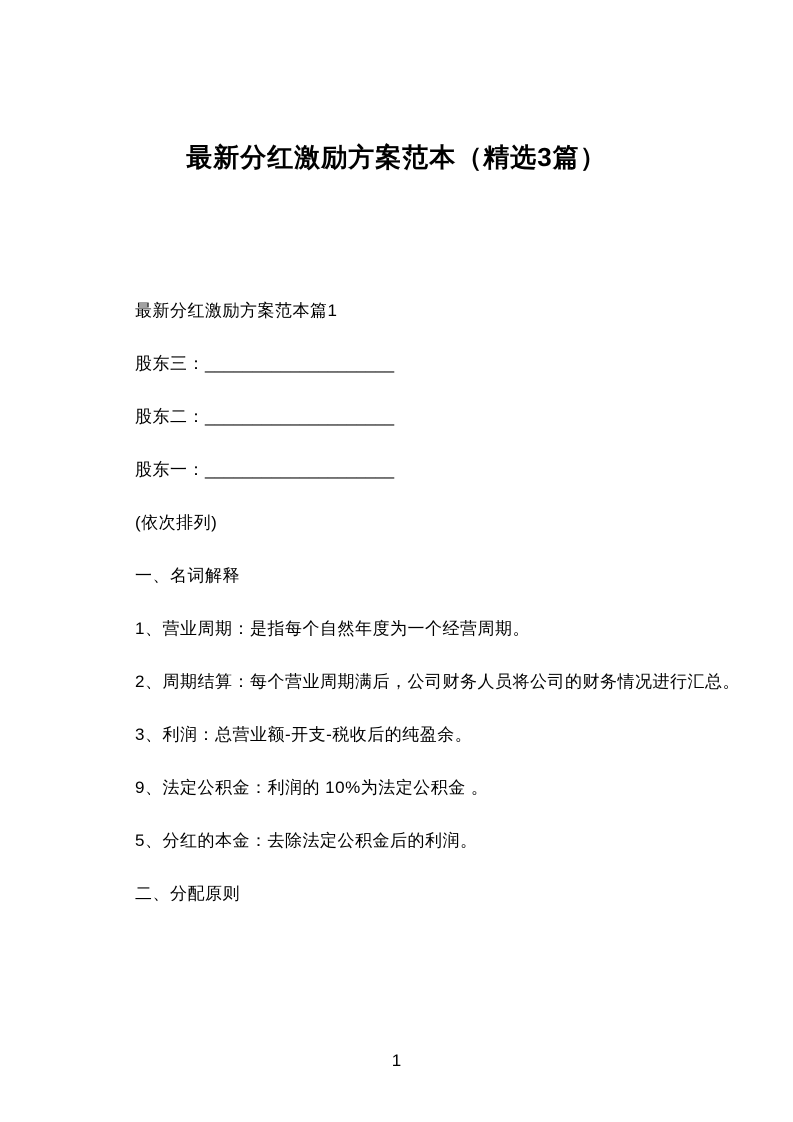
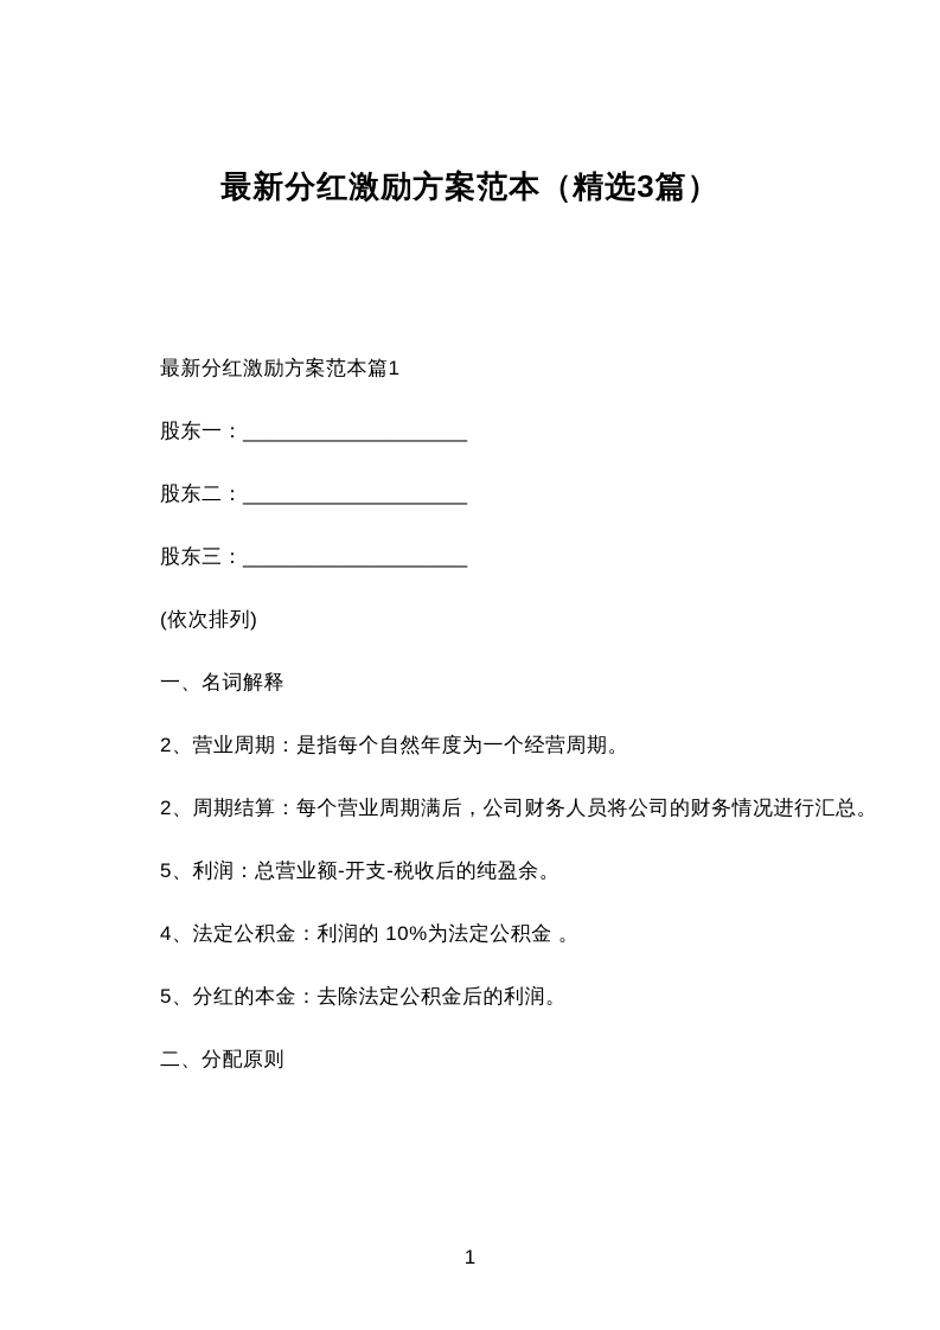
  最新分红激励方案范本（精选3篇）
  最新分红激励方案范本篇1
- 股东三：____________________
+ 股东一：____________________
  股东二：____________________
- 股东一：____________________
+ 股东三：____________________
  (依次排列)
  一、名词解释
- 1、营业周期：是指每个自然年度为一个经营周期。
+ 2、营业周期：是指每个自然年度为一个经营周期。
  2、周期结算：每个营业周期满后，公司财务人员将公司的财务情况进行汇总。
- 3、利润：总营业额-开支-税收后的纯盈余。
+ 5、利润：总营业额-开支-税收后的纯盈余。
- 9、法定公积金：利润的 10%为法定公积金 。
+ 4、法定公积金：利润的 10%为法定公积金 。
  5、分红的本金：去除法定公积金后的利润。
  二、分配原则
  1
